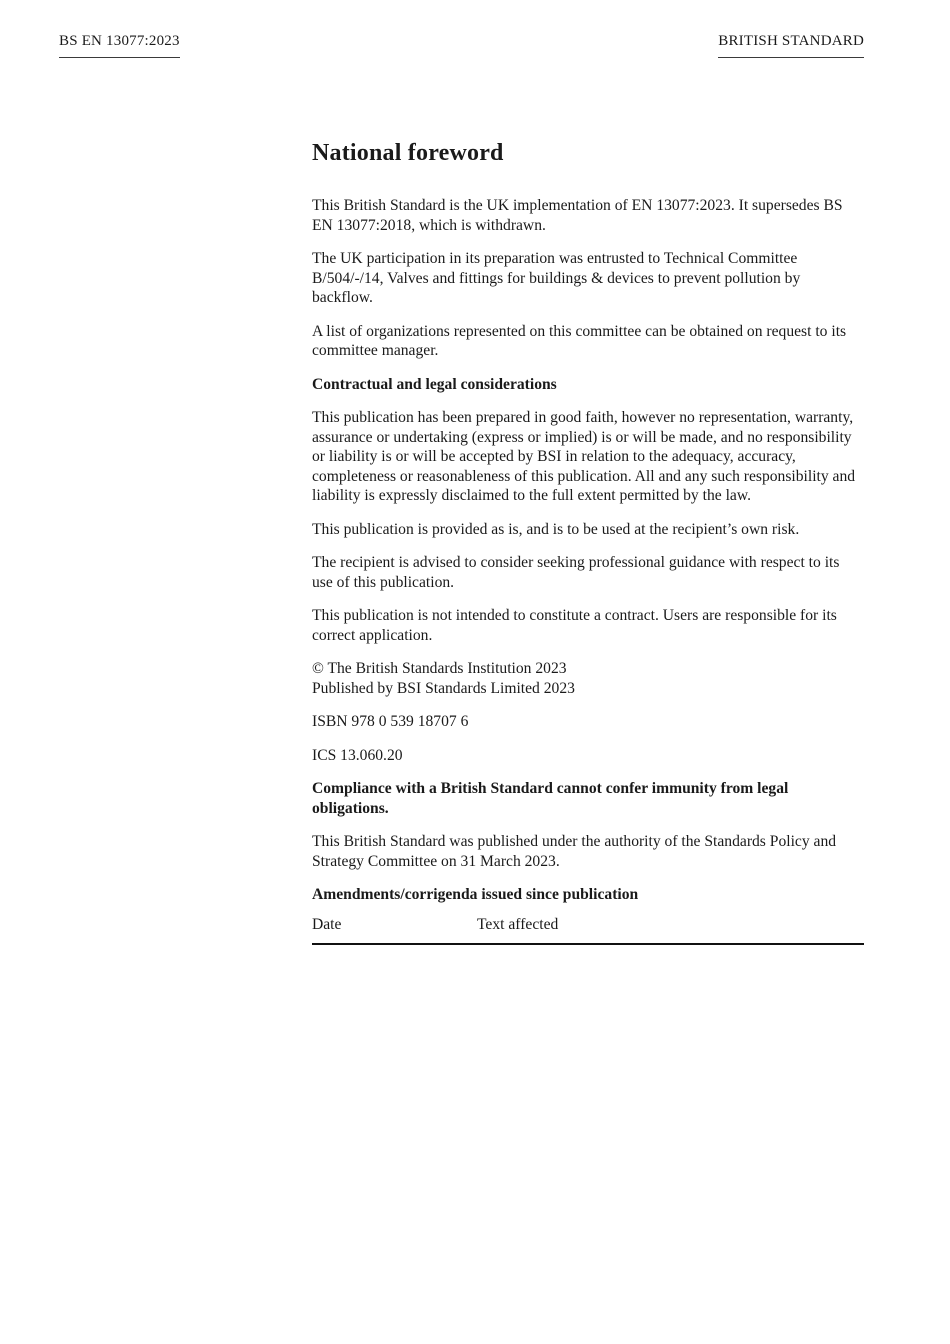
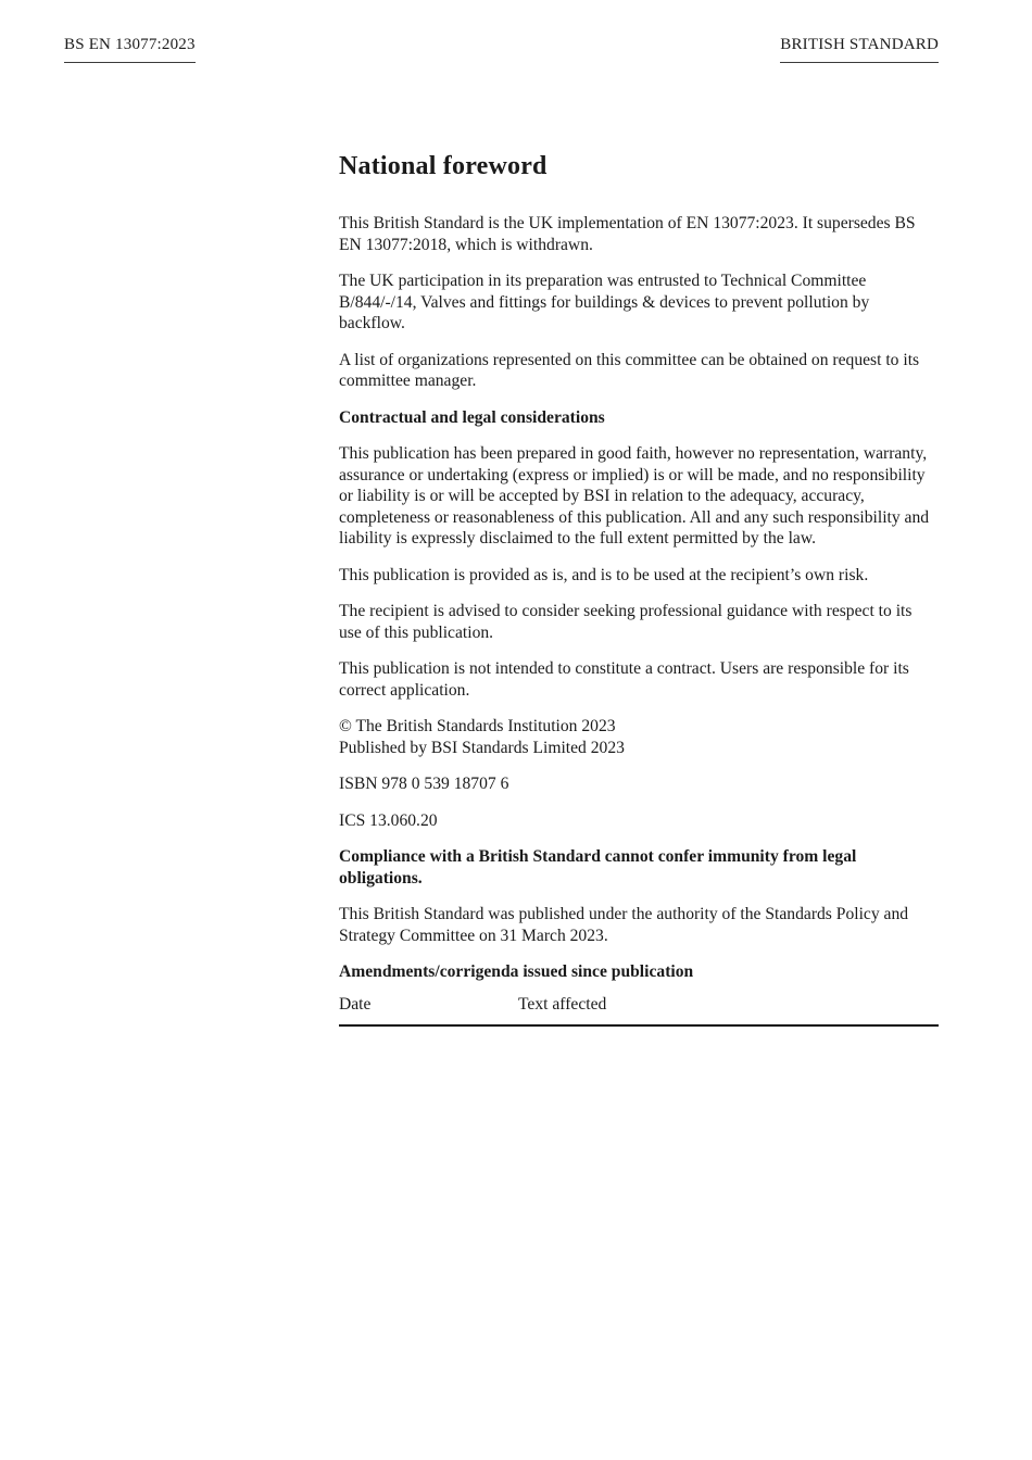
  BS EN 13077:2023
  BRITISH STANDARD
  National foreword
  This British Standard is the UK implementation of EN 13077:2023. It supersedes BS EN 13077:2018, which is withdrawn.
- The UK participation in its preparation was entrusted to Technical Committee B/504/-/14, Valves and fittings for buildings & devices to prevent pollution by backflow.
+ The UK participation in its preparation was entrusted to Technical Committee B/844/-/14, Valves and fittings for buildings & devices to prevent pollution by backflow.
  A list of organizations represented on this committee can be obtained on request to its committee manager.
  Contractual and legal considerations
  This publication has been prepared in good faith, however no representation, warranty, assurance or undertaking (express or implied) is or will be made, and no responsibility or liability is or will be accepted by BSI in relation to the adequacy, accuracy, completeness or reasonableness of this publication. All and any such responsibility and liability is expressly disclaimed to the full extent permitted by the law.
  This publication is provided as is, and is to be used at the recipient’s own risk.
  The recipient is advised to consider seeking professional guidance with respect to its use of this publication.
  This publication is not intended to constitute a contract. Users are responsible for its correct application.
  © The British Standards Institution 2023
  Published by BSI Standards Limited 2023
  ISBN 978 0 539 18707 6
  ICS 13.060.20
  Compliance with a British Standard cannot confer immunity from legal obligations.
  This British Standard was published under the authority of the Standards Policy and Strategy Committee on 31 March 2023.
  Amendments/corrigenda issued since publication
  Date
  Text affected
